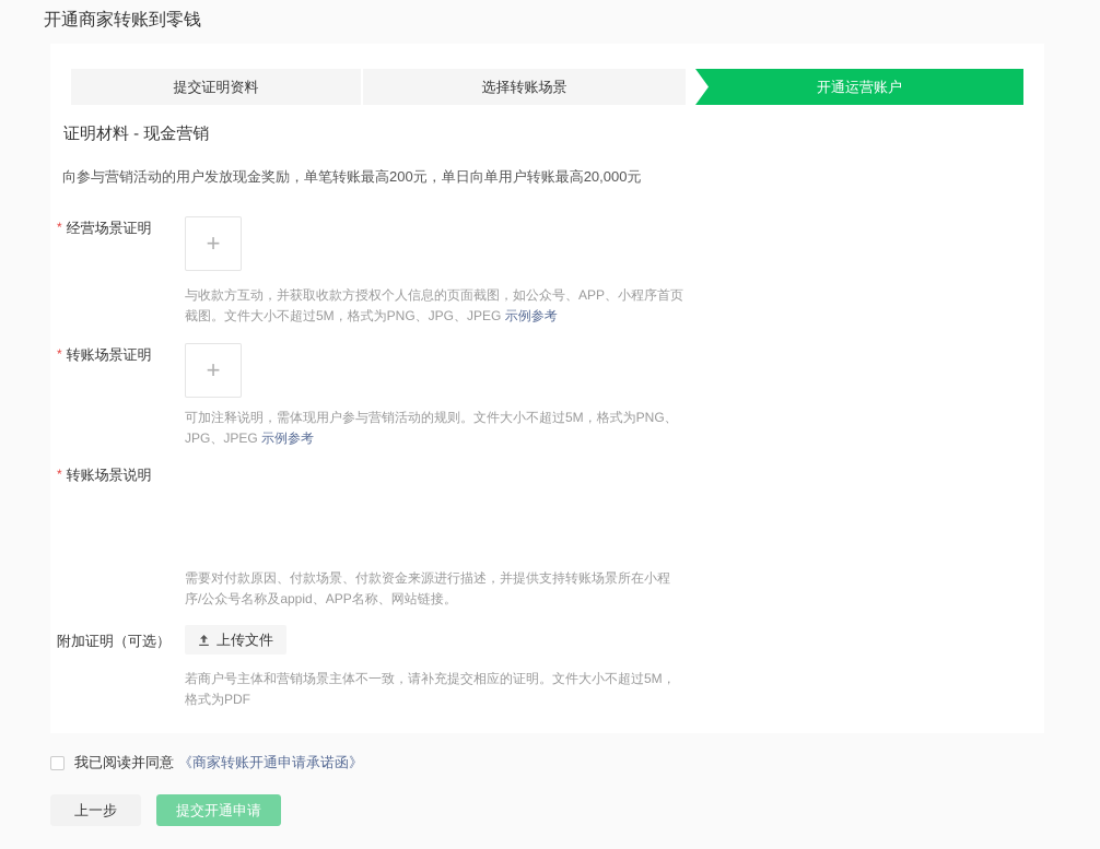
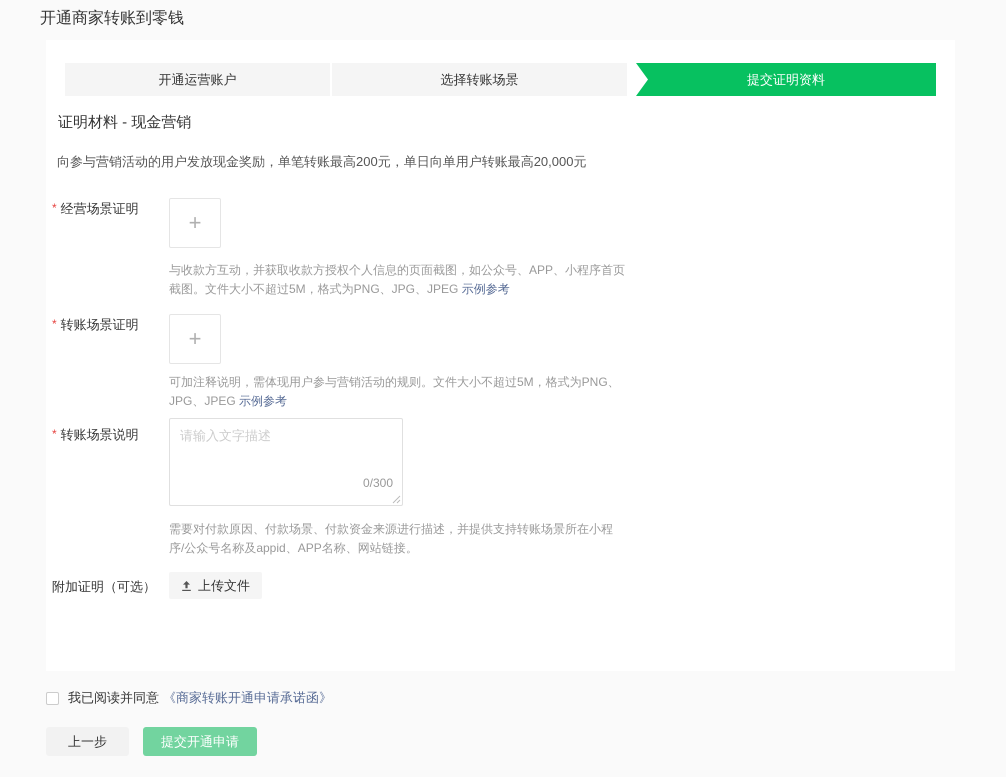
  开通商家转账到零钱
- 提交证明资料
+ 开通运营账户
  选择转账场景
- 开通运营账户
+ 提交证明资料
  证明材料 - 现金营销
  向参与营销活动的用户发放现金奖励，单笔转账最高200元，单日向单用户转账最高20,000元
  * 经营场景证明
  +
  与收款方互动，并获取收款方授权个人信息的页面截图，如公众号、APP、小程序首页截图。文件大小不超过5M，格式为PNG、JPG、JPEG 示例参考
  * 转账场景证明
  +
  可加注释说明，需体现用户参与营销活动的规则。文件大小不超过5M，格式为PNG、JPG、JPEG 示例参考
  * 转账场景说明
+ 请输入文字描述
+ 0/300
  需要对付款原因、付款场景、付款资金来源进行描述，并提供支持转账场景所在小程序/公众号名称及appid、APP名称、网站链接。
  附加证明（可选）
  上传文件
- 若商户号主体和营销场景主体不一致，请补充提交相应的证明。文件大小不超过5M，格式为PDF
  我已阅读并同意
  《商家转账开通申请承诺函》
  上一步
  提交开通申请
